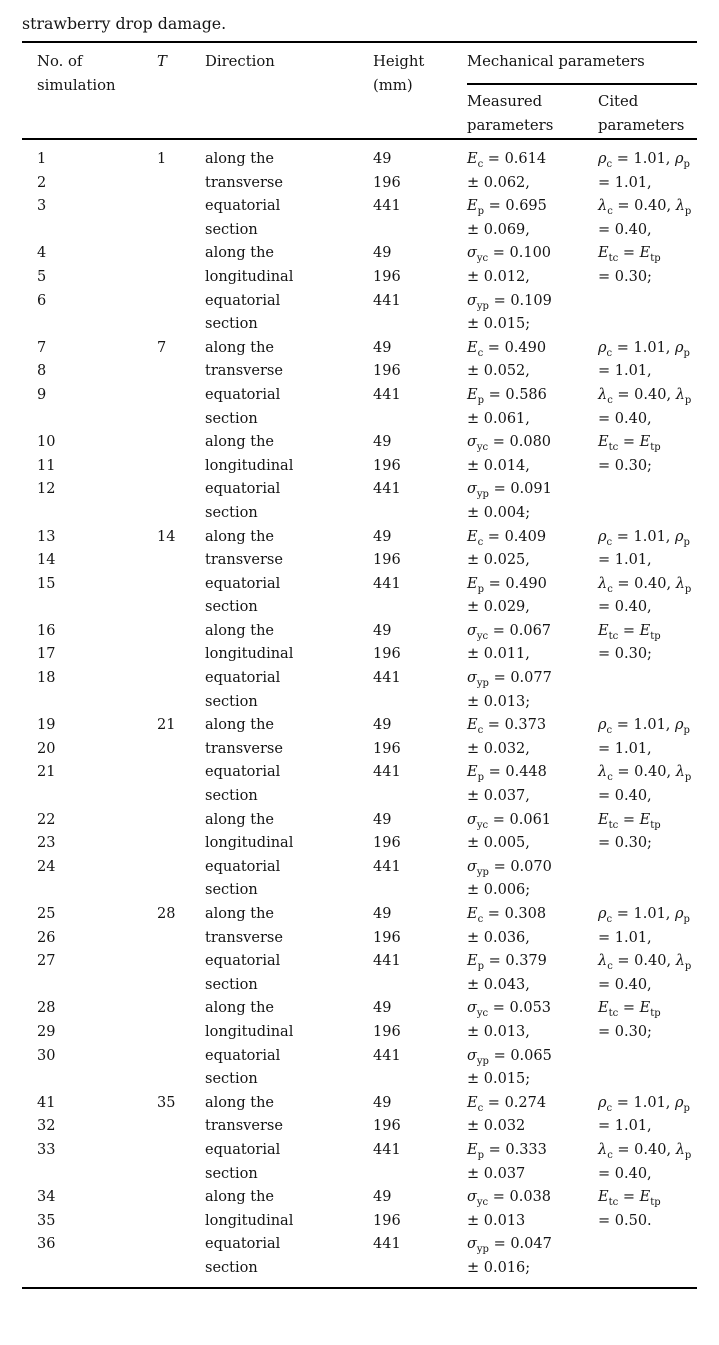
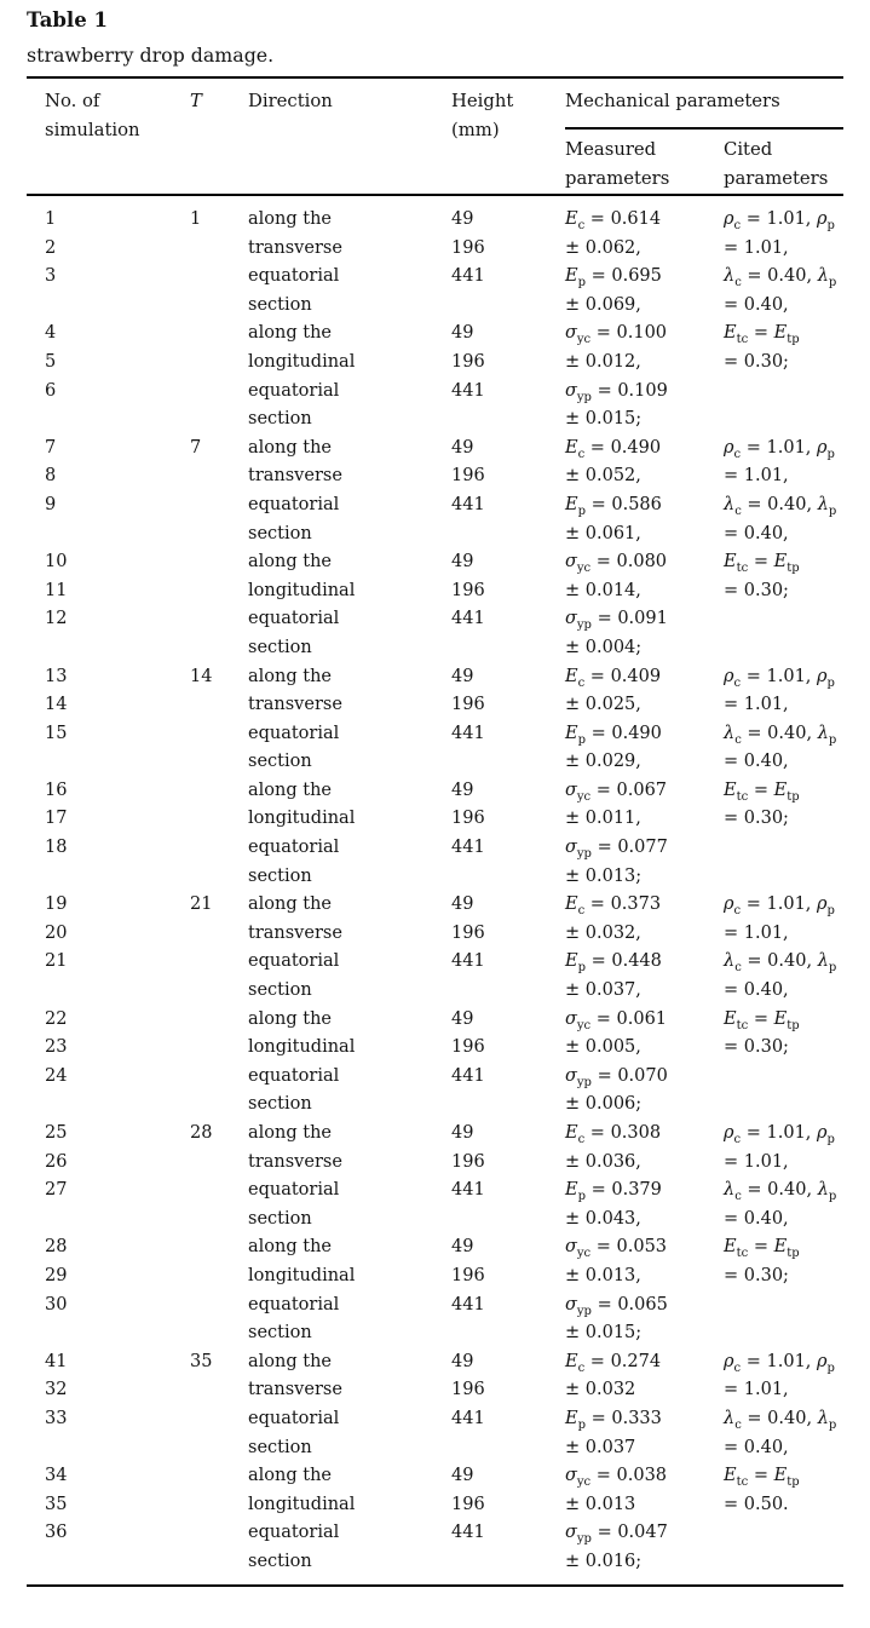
+ Table 1
  strawberry drop damage.
  No. of simulation	T	Direction	Height (mm)	Mechanical parameters
  Measured parameters	Cited parameters
  1	1	along the	49	Ec = 0.614	ρc = 1.01, ρp
  2		transverse	196	± 0.062,	= 1.01,
  3		equatorial	441	Ep = 0.695	λc = 0.40, λp
  		section		± 0.069,	= 0.40,
  4		along the	49	σyc = 0.100	Etc = Etp
  5		longitudinal	196	± 0.012,	= 0.30;
  6		equatorial	441	σyp = 0.109
  		section		± 0.015;
  7	7	along the	49	Ec = 0.490	ρc = 1.01, ρp
  8		transverse	196	± 0.052,	= 1.01,
  9		equatorial	441	Ep = 0.586	λc = 0.40, λp
  		section		± 0.061,	= 0.40,
  10		along the	49	σyc = 0.080	Etc = Etp
  11		longitudinal	196	± 0.014,	= 0.30;
  12		equatorial	441	σyp = 0.091
  		section		± 0.004;
  13	14	along the	49	Ec = 0.409	ρc = 1.01, ρp
  14		transverse	196	± 0.025,	= 1.01,
  15		equatorial	441	Ep = 0.490	λc = 0.40, λp
  		section		± 0.029,	= 0.40,
  16		along the	49	σyc = 0.067	Etc = Etp
  17		longitudinal	196	± 0.011,	= 0.30;
  18		equatorial	441	σyp = 0.077
  		section		± 0.013;
  19	21	along the	49	Ec = 0.373	ρc = 1.01, ρp
  20		transverse	196	± 0.032,	= 1.01,
  21		equatorial	441	Ep = 0.448	λc = 0.40, λp
  		section		± 0.037,	= 0.40,
  22		along the	49	σyc = 0.061	Etc = Etp
  23		longitudinal	196	± 0.005,	= 0.30;
  24		equatorial	441	σyp = 0.070
  		section		± 0.006;
  25	28	along the	49	Ec = 0.308	ρc = 1.01, ρp
  26		transverse	196	± 0.036,	= 1.01,
  27		equatorial	441	Ep = 0.379	λc = 0.40, λp
  		section		± 0.043,	= 0.40,
  28		along the	49	σyc = 0.053	Etc = Etp
  29		longitudinal	196	± 0.013,	= 0.30;
  30		equatorial	441	σyp = 0.065
  		section		± 0.015;
  41	35	along the	49	Ec = 0.274	ρc = 1.01, ρp
  32		transverse	196	± 0.032	= 1.01,
  33		equatorial	441	Ep = 0.333	λc = 0.40, λp
  		section		± 0.037	= 0.40,
  34		along the	49	σyc = 0.038	Etc = Etp
  35		longitudinal	196	± 0.013	= 0.50.
  36		equatorial	441	σyp = 0.047
  		section		± 0.016;
